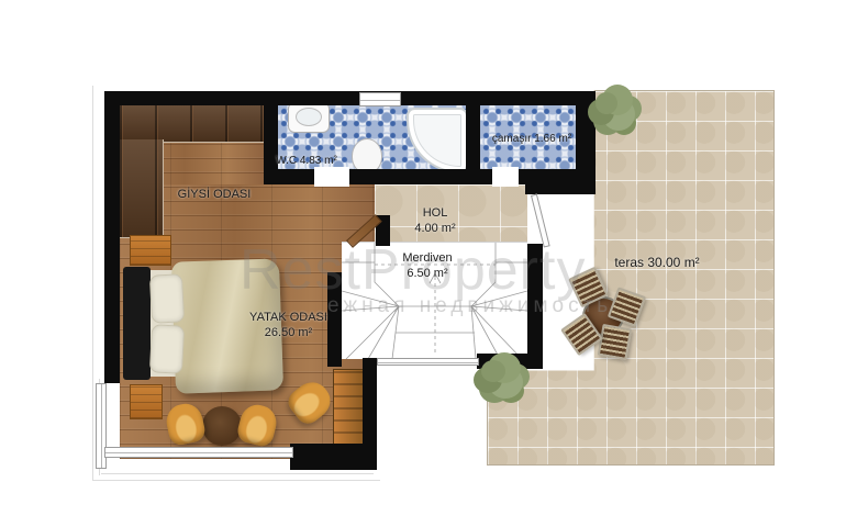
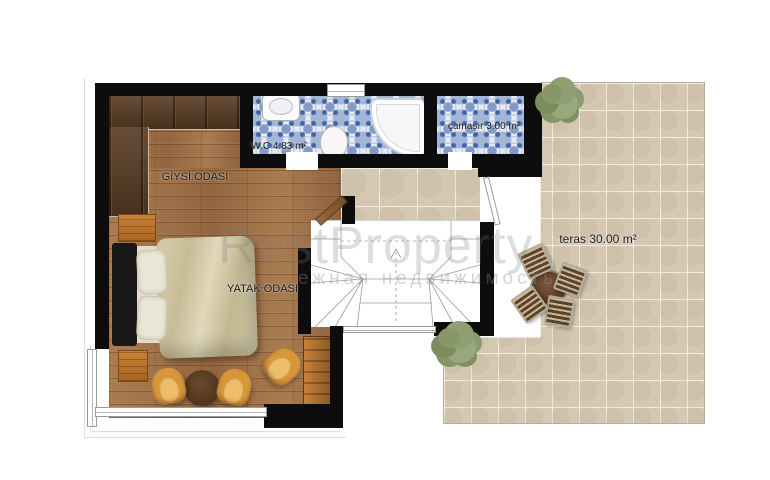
  RestProperty
  ежная недвижимость
  GİYSİ ODASI
  W.C 4.83 m²
- çamaşır 1.66 m²
+ çamaşır 3.00 m²
- HOL
- 4.00 m²
- Merdiven
- 6.50 m²
  YATAK ODASI
- 26.50 m²
  teras 30.00 m²
